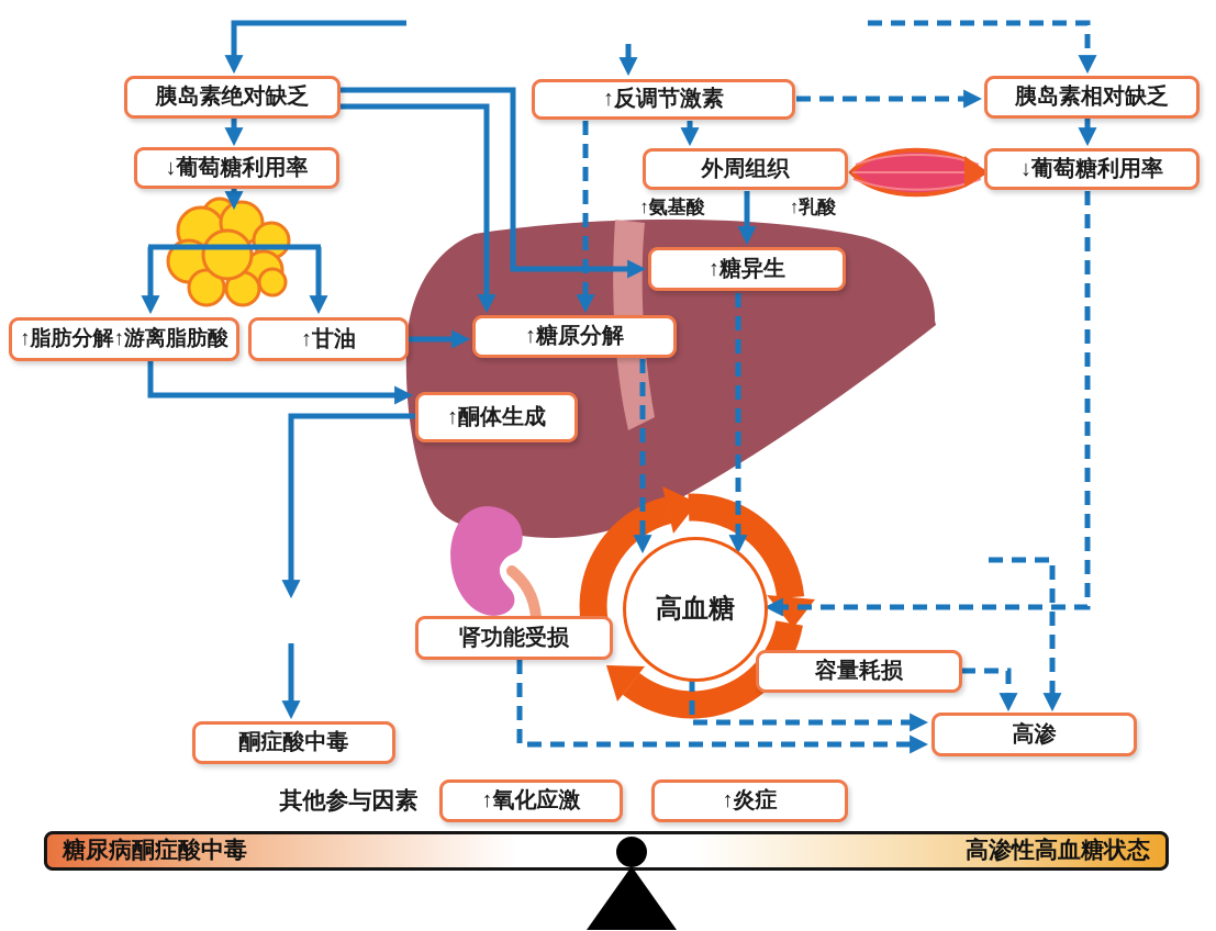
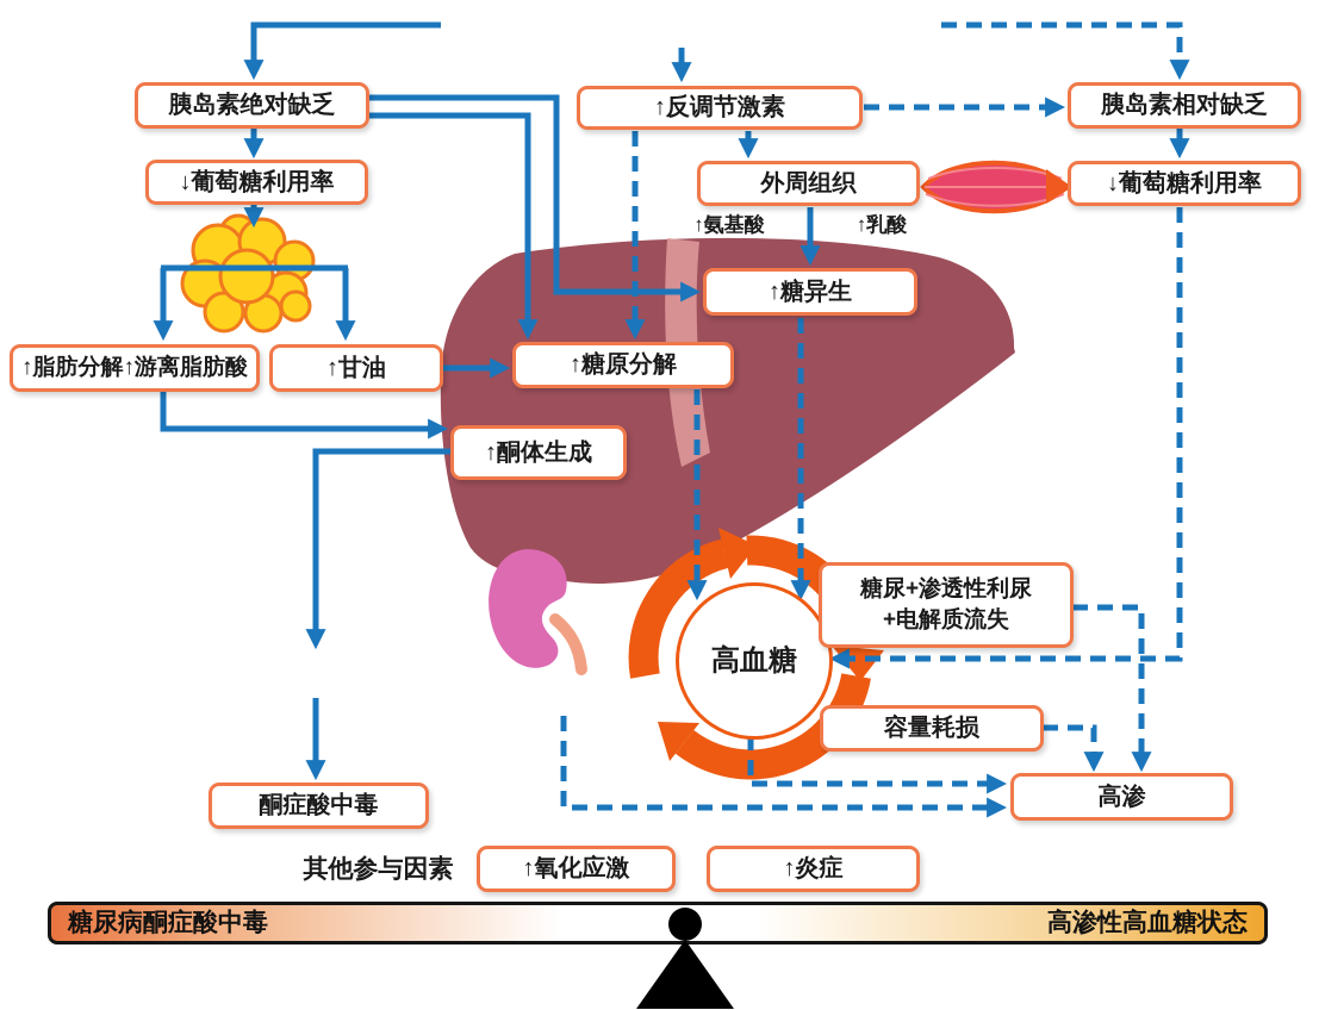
  胰岛素绝对缺乏
  ↓葡萄糖利用率
  ↑反调节激素
  胰岛素相对缺乏
  外周组织
  ↓葡萄糖利用率
  ↑氨基酸
  ↑乳酸
  ↑糖异生
  ↑脂肪分解↑游离脂肪酸
  ↑甘油
  ↑糖原分解
  ↑酮体生成
  酮症酸中毒
- 肾功能受损
  高血糖
+ 糖尿+渗透性利尿
+ +电解质流失
  容量耗损
  高渗
  其他参与因素
  ↑氧化应激
  ↑炎症
  糖尿病酮症酸中毒
  高渗性高血糖状态
